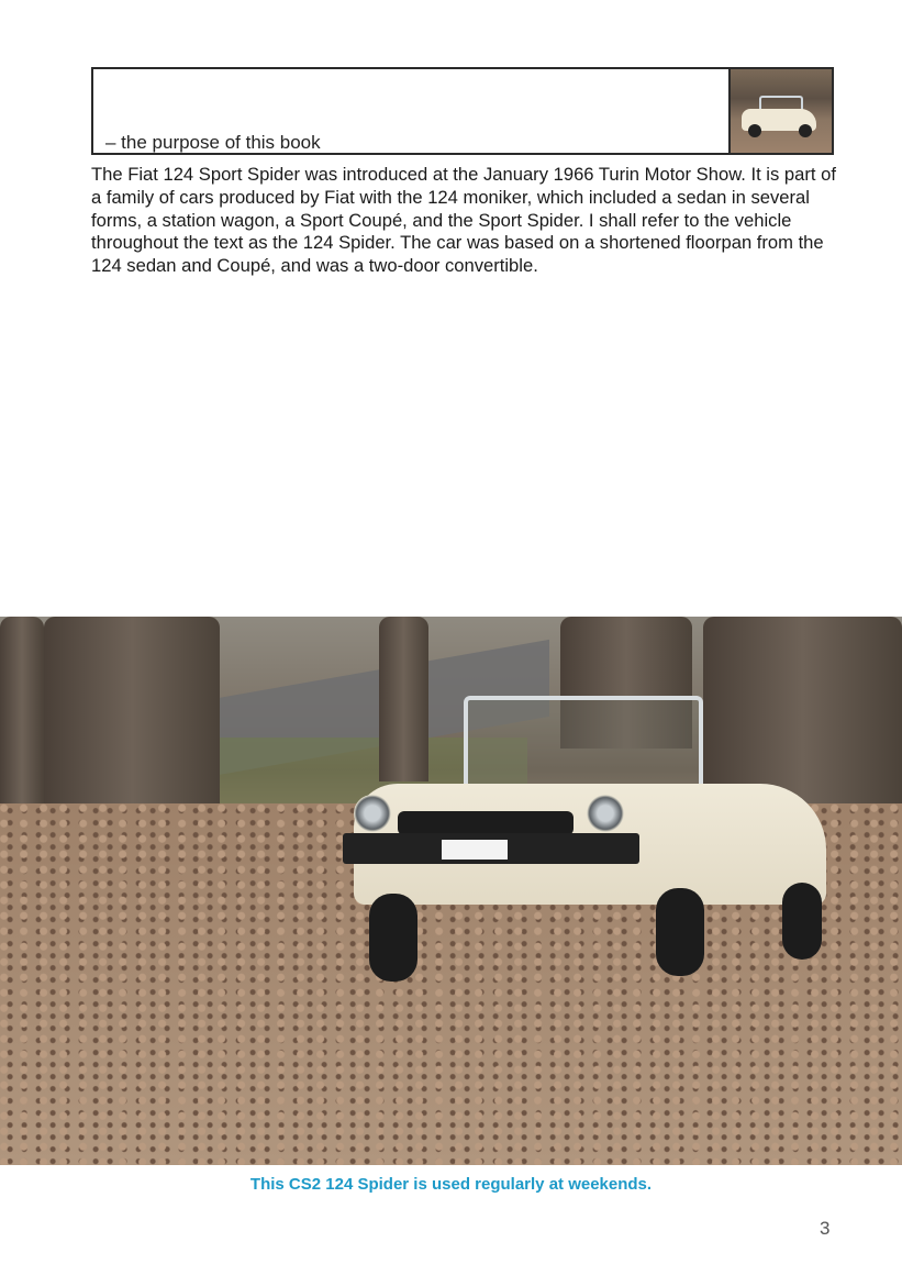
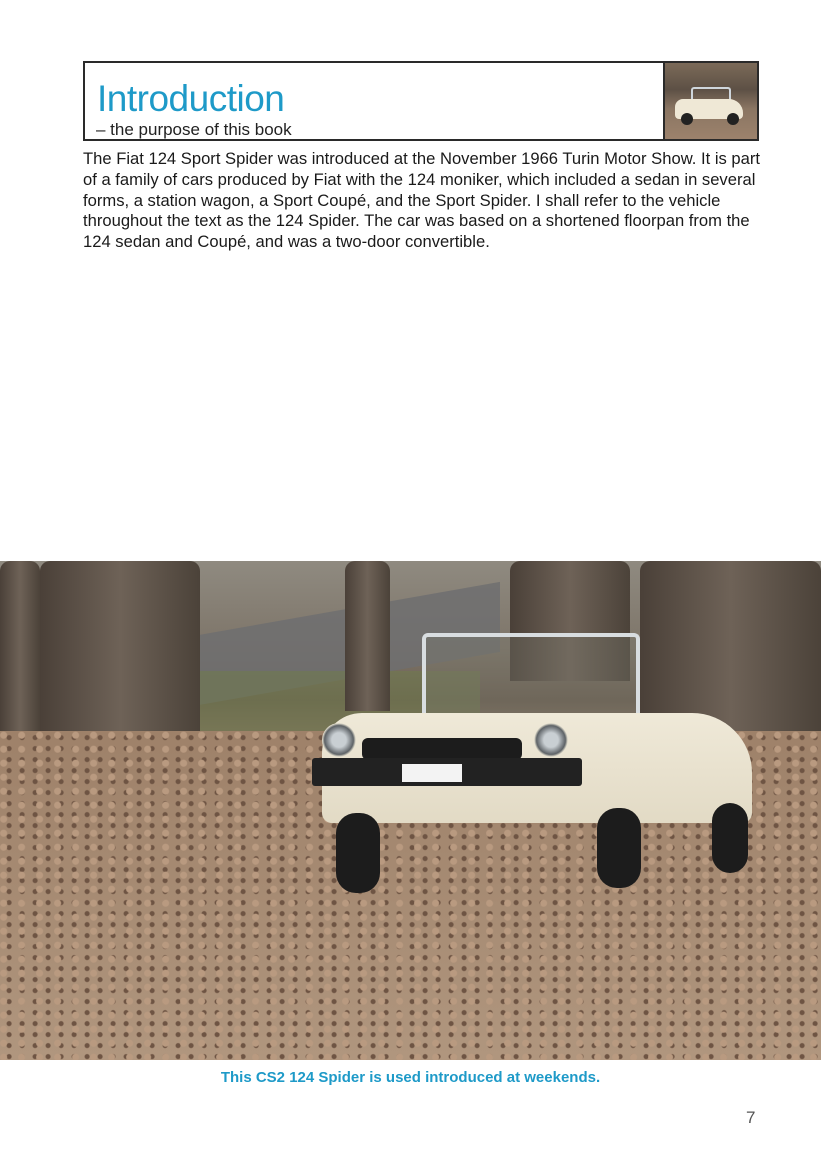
+ Introduction
  – the purpose of this book
- The Fiat 124 Sport Spider was introduced at the January 1966 Turin Motor Show. It is part of a family of cars produced by Fiat with the 124 moniker, which included a sedan in several forms, a station wagon, a Sport Coupé, and the Sport Spider. I shall refer to the vehicle throughout the text as the 124 Spider. The car was based on a shortened floorpan from the 124 sedan and Coupé, and was a two-door convertible.
+ The Fiat 124 Sport Spider was introduced at the November 1966 Turin Motor Show. It is part of a family of cars produced by Fiat with the 124 moniker, which included a sedan in several forms, a station wagon, a Sport Coupé, and the Sport Spider. I shall refer to the vehicle throughout the text as the 124 Spider. The car was based on a shortened floorpan from the 124 sedan and Coupé, and was a two-door convertible.
- This CS2 124 Spider is used regularly at weekends.
+ This CS2 124 Spider is used introduced at weekends.
- 3
+ 7
